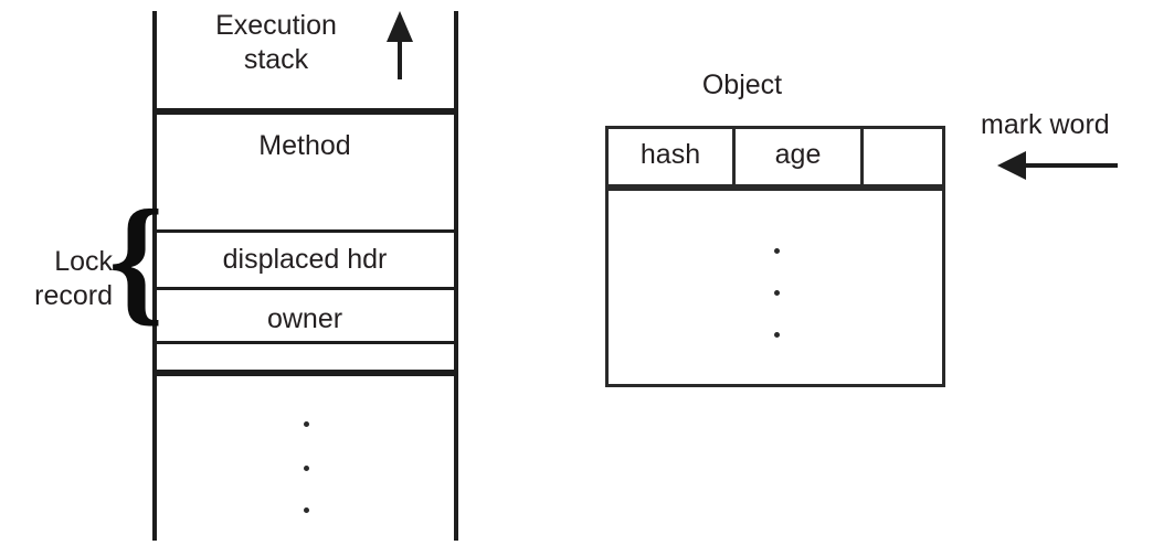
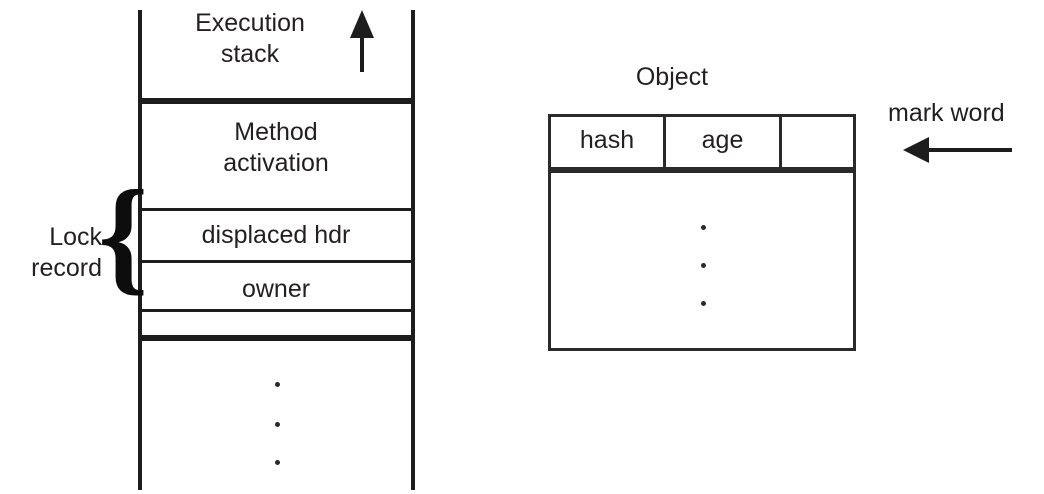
  Execution
  stack
  Method
+ activation
  displaced hdr
  owner
  Lock
  record
  {
  Object
  hash
  age
  mark word
